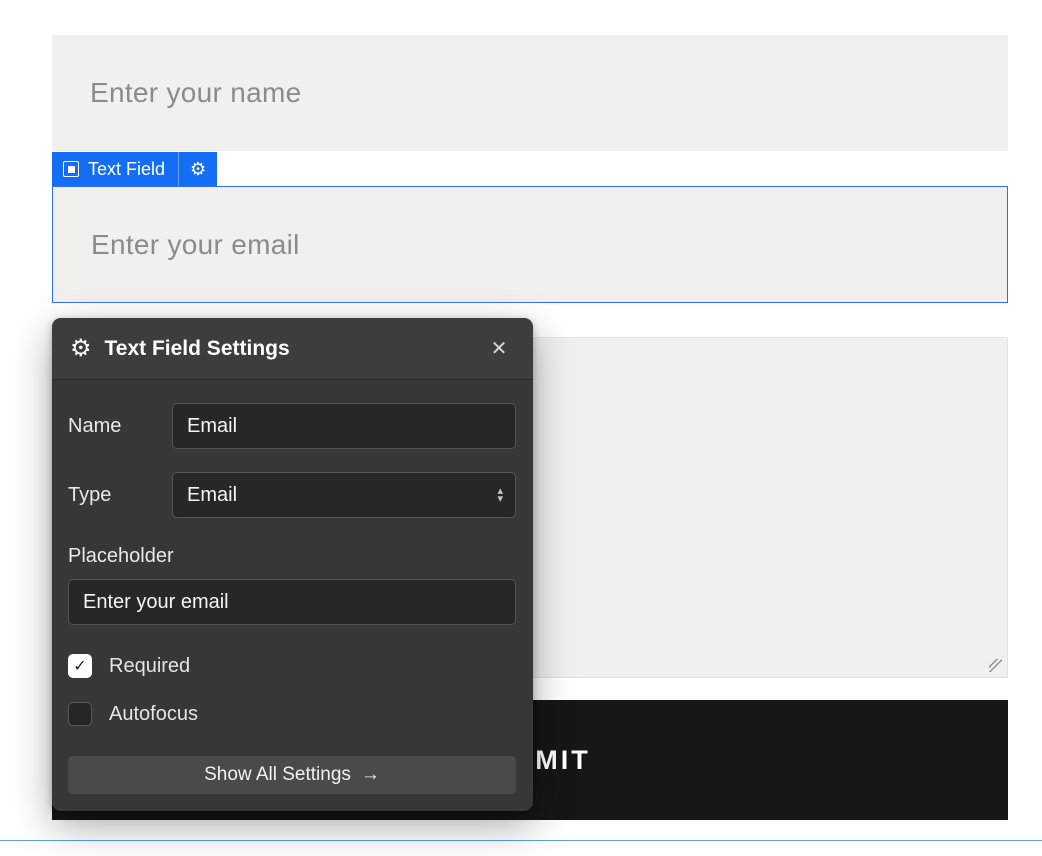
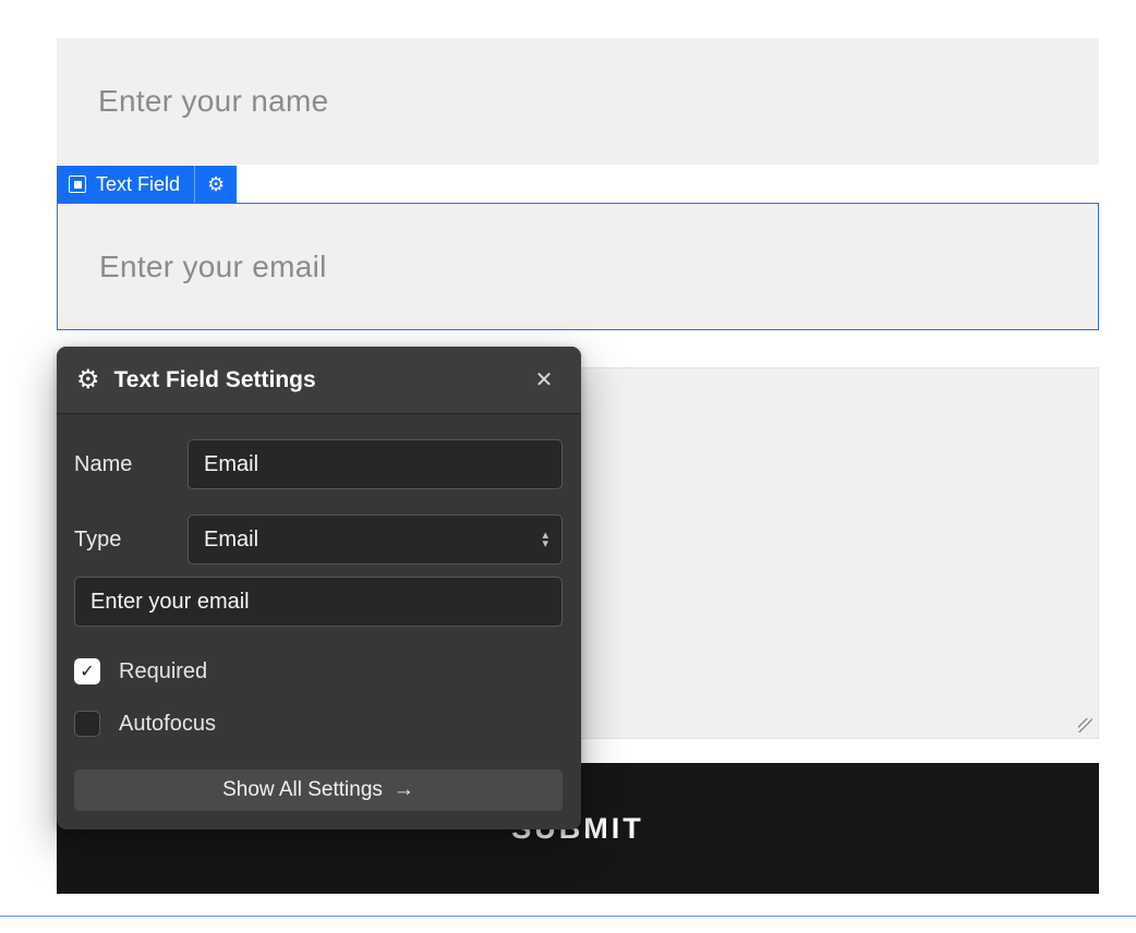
  Enter your name
  Text Field
  ⚙
  Enter your email
  ⚙
  Text Field Settings
  ✕
  Name
  Email
  Type
  Email
  ▴
  ▾
- Placeholder
  Enter your email
  ✓
  Required
  Autofocus
  Show All Settings
  →
